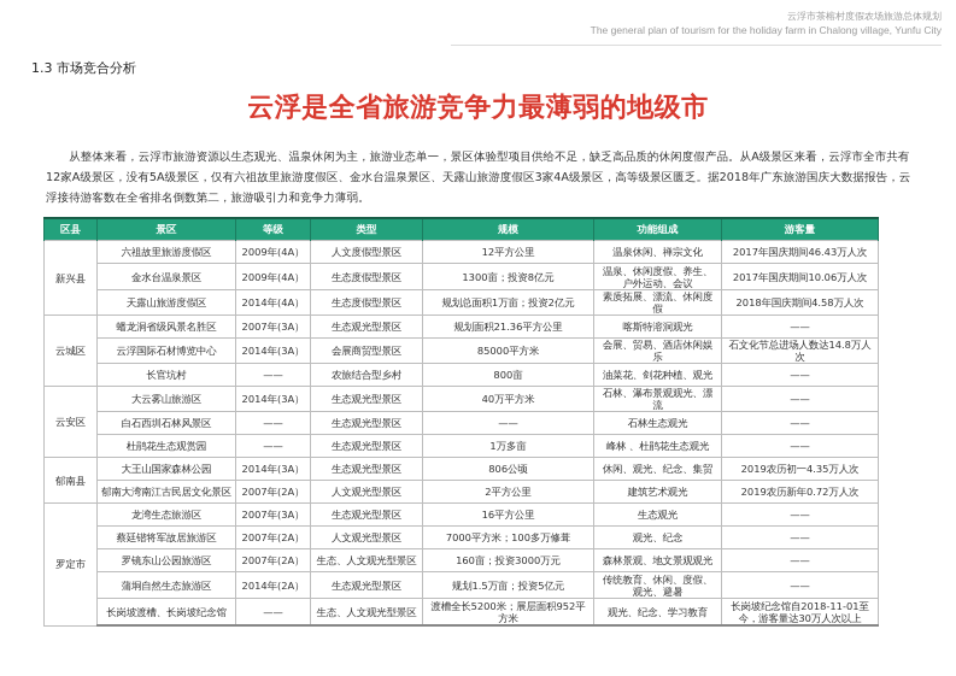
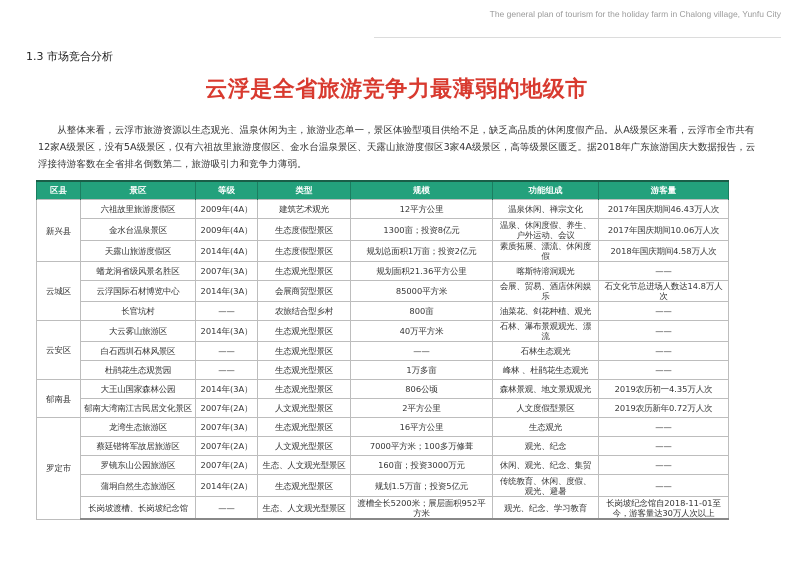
- 云浮市茶榕村度假农场旅游总体规划
  The general plan of tourism for the holiday farm in Chalong village, Yunfu City
  1.3 市场竞合分析
  云浮是全省旅游竞争力最薄弱的地级市
  从整体来看，云浮市旅游资源以生态观光、温泉休闲为主，旅游业态单一，景区体验型项目供给不足，缺乏高品质的休闲度假产品。从A级景区来看，云浮市全市共有12家A级景区，没有5A级景区，仅有六祖故里旅游度假区、金水台温泉景区、天露山旅游度假区3家4A级景区，高等级景区匮乏。据2018年广东旅游国庆大数据报告，云浮接待游客数在全省排名倒数第二，旅游吸引力和竞争力薄弱。
  区县	景区	等级	类型	规模	功能组成	游客量
- 新兴县	六祖故里旅游度假区	2009年(4A）	人文度假型景区	12平方公里	温泉休闲、禅宗文化	2017年国庆期间46.43万人次
+ 新兴县	六祖故里旅游度假区	2009年(4A）	建筑艺术观光	12平方公里	温泉休闲、禅宗文化	2017年国庆期间46.43万人次
  金水台温泉景区	2009年(4A）	生态度假型景区	1300亩；投资8亿元	温泉、休闲度假、养生、户外运动、会议	2017年国庆期间10.06万人次
  天露山旅游度假区	2014年(4A）	生态度假型景区	规划总面积1万亩；投资2亿元	素质拓展、漂流、休闲度假	2018年国庆期间4.58万人次
  云城区	蟠龙洞省级风景名胜区	2007年(3A）	生态观光型景区	规划面积21.36平方公里	喀斯特溶洞观光	——
  云浮国际石材博览中心	2014年(3A）	会展商贸型景区	85000平方米	会展、贸易、酒店休闲娱乐	石文化节总进场人数达14.8万人次
  长官坑村	——	农旅结合型乡村	800亩	油菜花、剑花种植、观光	——
  云安区	大云雾山旅游区	2014年(3A）	生态观光型景区	40万平方米	石林、瀑布景观观光、漂流	——
  白石西圳石林风景区	——	生态观光型景区	——	石林生态观光	——
  杜鹃花生态观赏园	——	生态观光型景区	1万多亩	峰林 、杜鹃花生态观光	——
- 郁南县	大王山国家森林公园	2014年(3A）	生态观光型景区	806公顷	休闲、观光、纪念、集贸	2019农历初一4.35万人次
+ 郁南县	大王山国家森林公园	2014年(3A）	生态观光型景区	806公顷	森林景观、地文景观观光	2019农历初一4.35万人次
- 郁南大湾南江古民居文化景区	2007年(2A）	人文观光型景区	2平方公里	建筑艺术观光	2019农历新年0.72万人次
+ 郁南大湾南江古民居文化景区	2007年(2A）	人文观光型景区	2平方公里	人文度假型景区	2019农历新年0.72万人次
  罗定市	龙湾生态旅游区	2007年(3A）	生态观光型景区	16平方公里	生态观光	——
  蔡廷锴将军故居旅游区	2007年(2A）	人文观光型景区	7000平方米；100多万修葺	观光、纪念	——
- 罗镜东山公园旅游区	2007年(2A）	生态、人文观光型景区	160亩；投资3000万元	森林景观、地文景观观光	——
+ 罗镜东山公园旅游区	2007年(2A）	生态、人文观光型景区	160亩；投资3000万元	休闲、观光、纪念、集贸	——
  蒲垌自然生态旅游区	2014年(2A）	生态观光型景区	规划1.5万亩；投资5亿元	传统教育、休闲、度假、观光、避暑	——
  长岗坡渡槽、长岗坡纪念馆	——	生态、人文观光型景区	渡槽全长5200米；展层面积952平方米	观光、纪念、学习教育	长岗坡纪念馆自2018-11-01至今，游客量达30万人次以上
